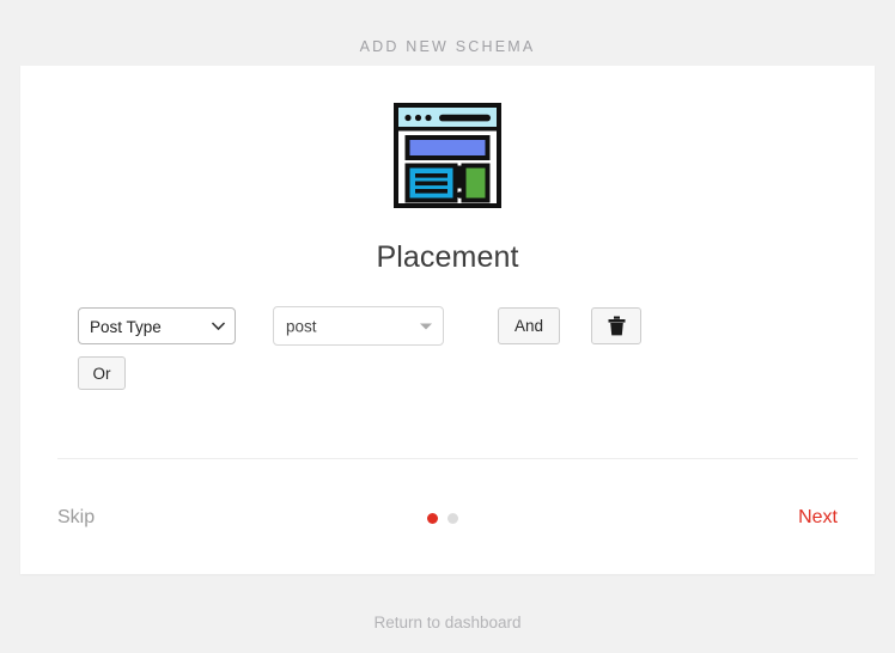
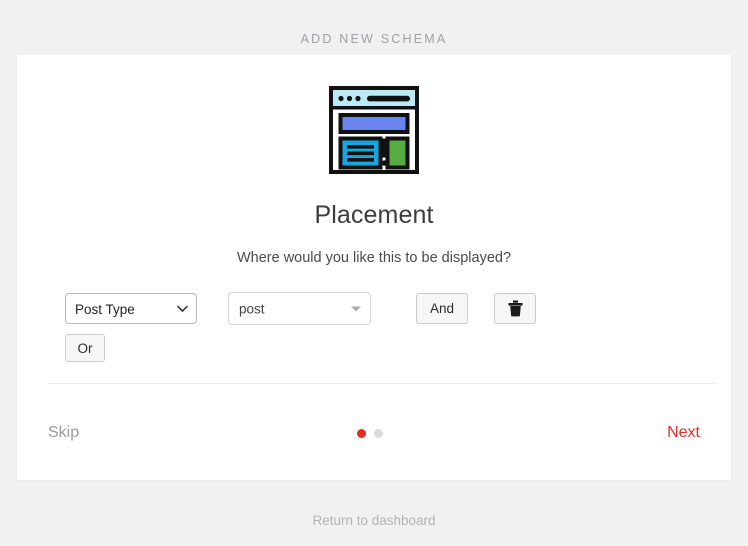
  ADD NEW SCHEMA
  Placement
+ Where would you like this to be displayed?
  Post Type
  post
  And
  Or
  Skip
  Next
  Return to dashboard
